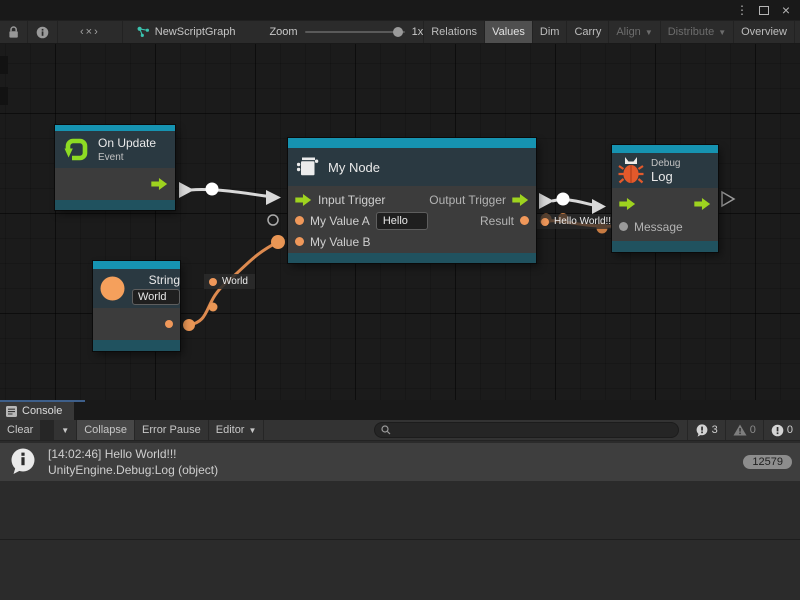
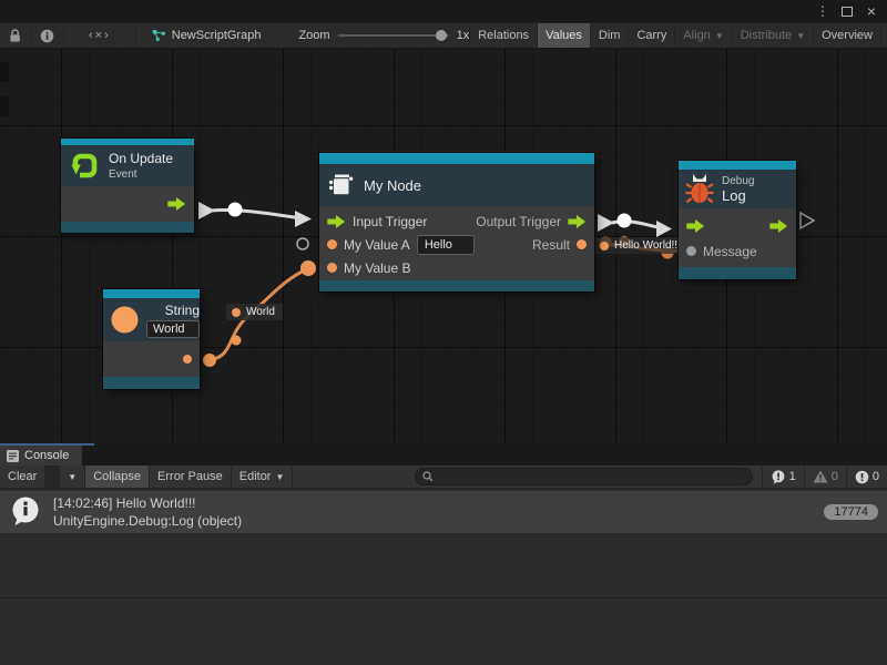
  ⋮
  ×
  ‹×›
  NewScriptGraph
  Zoom
  1x
  Relations
  Values
  Dim
  Carry
  Align
  ▼
  Distribute
  ▼
  Overview
  World
  Hello World!!
  On Update
  Event
  My Node
  Input Trigger
  Output Trigger
  My Value A
  Hello
  Result
  My Value B
  String
  World
  Debug
  Log
  Message
  Console
  Clear
  ▼
  Collapse
  Error Pause
  Editor
  ▼
- 3
+ 1
  0
  0
  [14:02:46] Hello World!!!
  UnityEngine.Debug:Log (object)
- 12579
+ 17774
